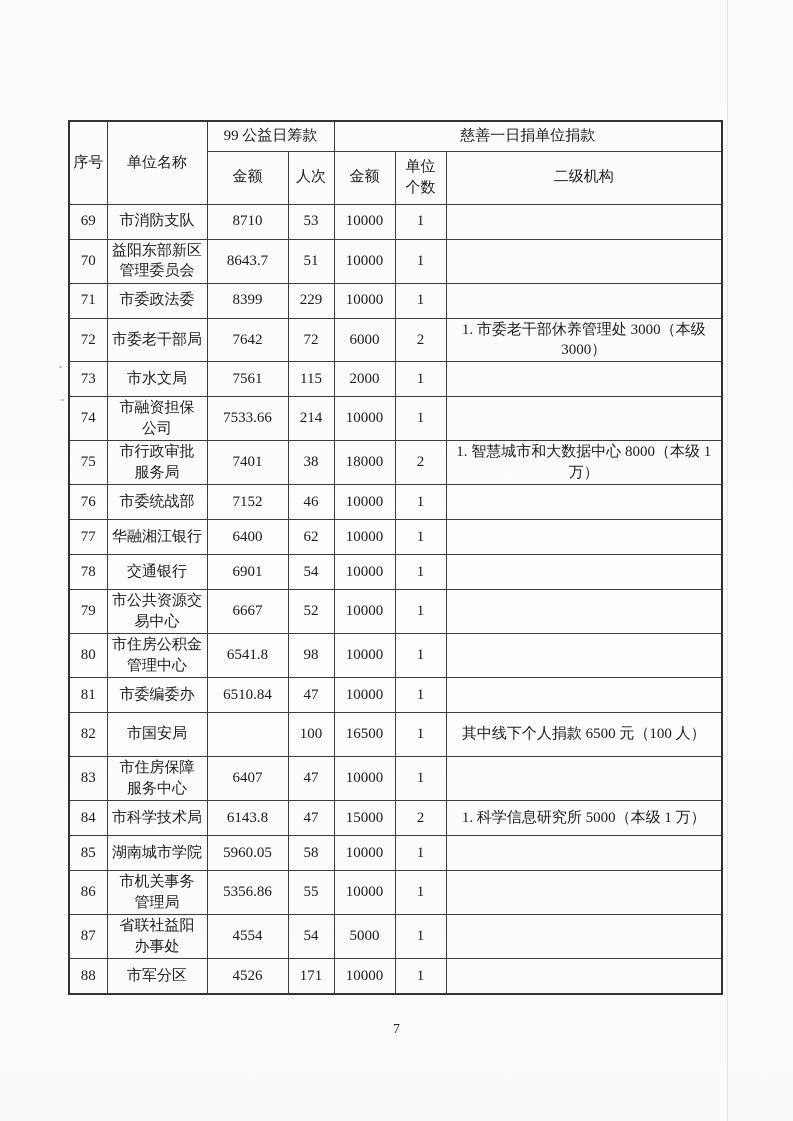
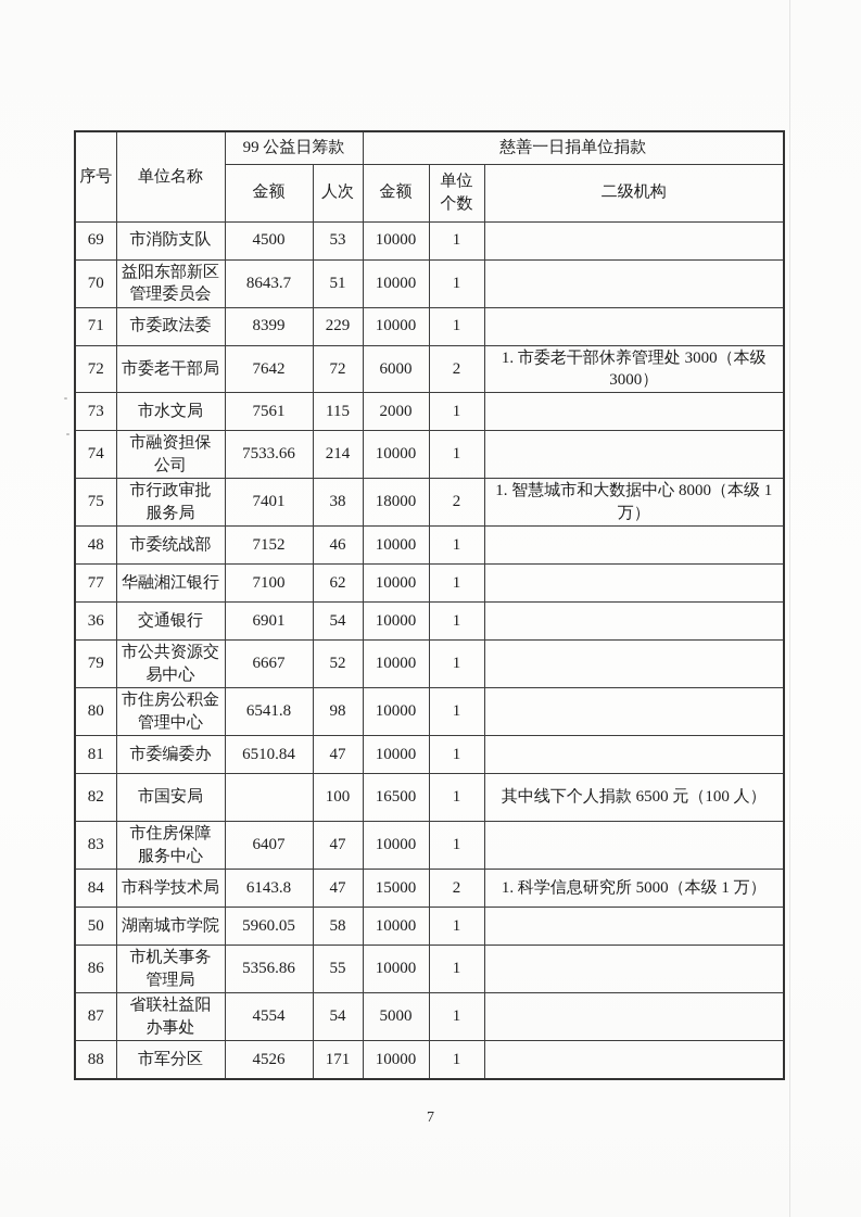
  序号	单位名称	99 公益日筹款	慈善一日捐单位捐款
  金额	人次	金额	单位 个数	二级机构
- 69	市消防支队	8710	53	10000	1
+ 69	市消防支队	4500	53	10000	1
  70	益阳东部新区 管理委员会	8643.7	51	10000	1
  71	市委政法委	8399	229	10000	1
  72	市委老干部局	7642	72	6000	2	1. 市委老干部休养管理处 3000（本级 3000）
  73	市水文局	7561	115	2000	1
  74	市融资担保 公司	7533.66	214	10000	1
  75	市行政审批 服务局	7401	38	18000	2	1. 智慧城市和大数据中心 8000（本级 1 万）
- 76	市委统战部	7152	46	10000	1
+ 48	市委统战部	7152	46	10000	1
- 77	华融湘江银行	6400	62	10000	1
+ 77	华融湘江银行	7100	62	10000	1
- 78	交通银行	6901	54	10000	1
+ 36	交通银行	6901	54	10000	1
  79	市公共资源交 易中心	6667	52	10000	1
  80	市住房公积金 管理中心	6541.8	98	10000	1
  81	市委编委办	6510.84	47	10000	1
  82	市国安局		100	16500	1	其中线下个人捐款 6500 元（100 人）
  83	市住房保障 服务中心	6407	47	10000	1
  84	市科学技术局	6143.8	47	15000	2	1. 科学信息研究所 5000（本级 1 万）
- 85	湖南城市学院	5960.05	58	10000	1
+ 50	湖南城市学院	5960.05	58	10000	1
  86	市机关事务 管理局	5356.86	55	10000	1
  87	省联社益阳 办事处	4554	54	5000	1
  88	市军分区	4526	171	10000	1
  7
